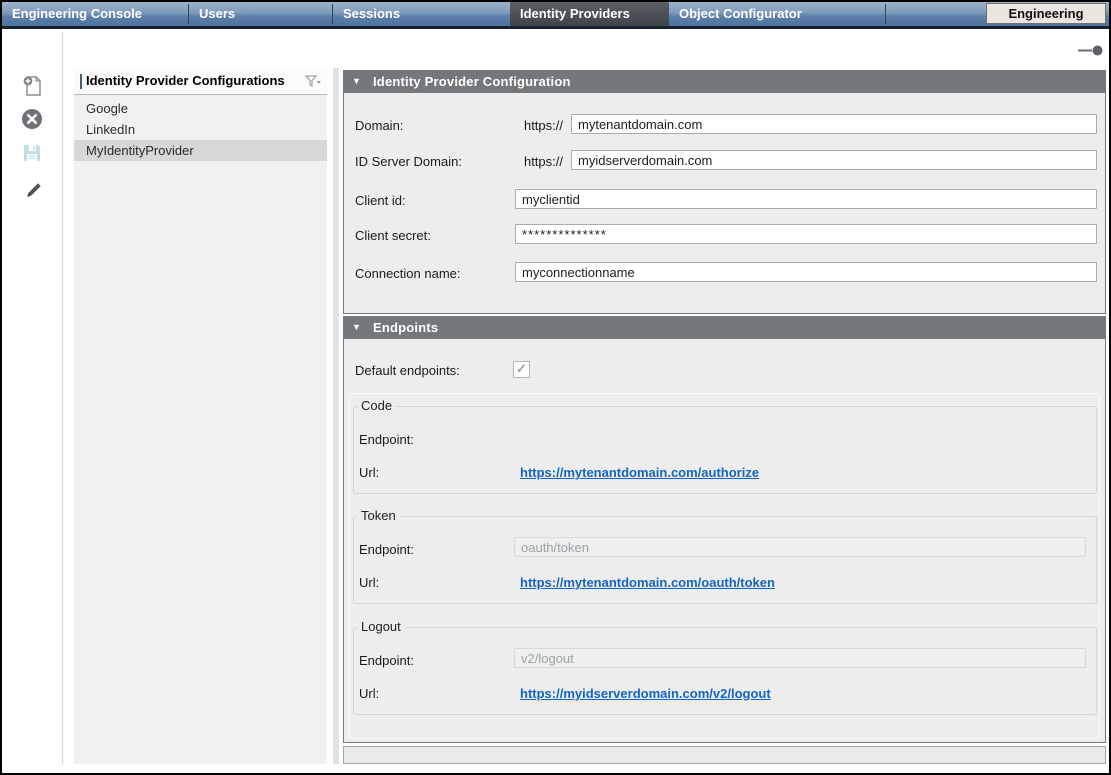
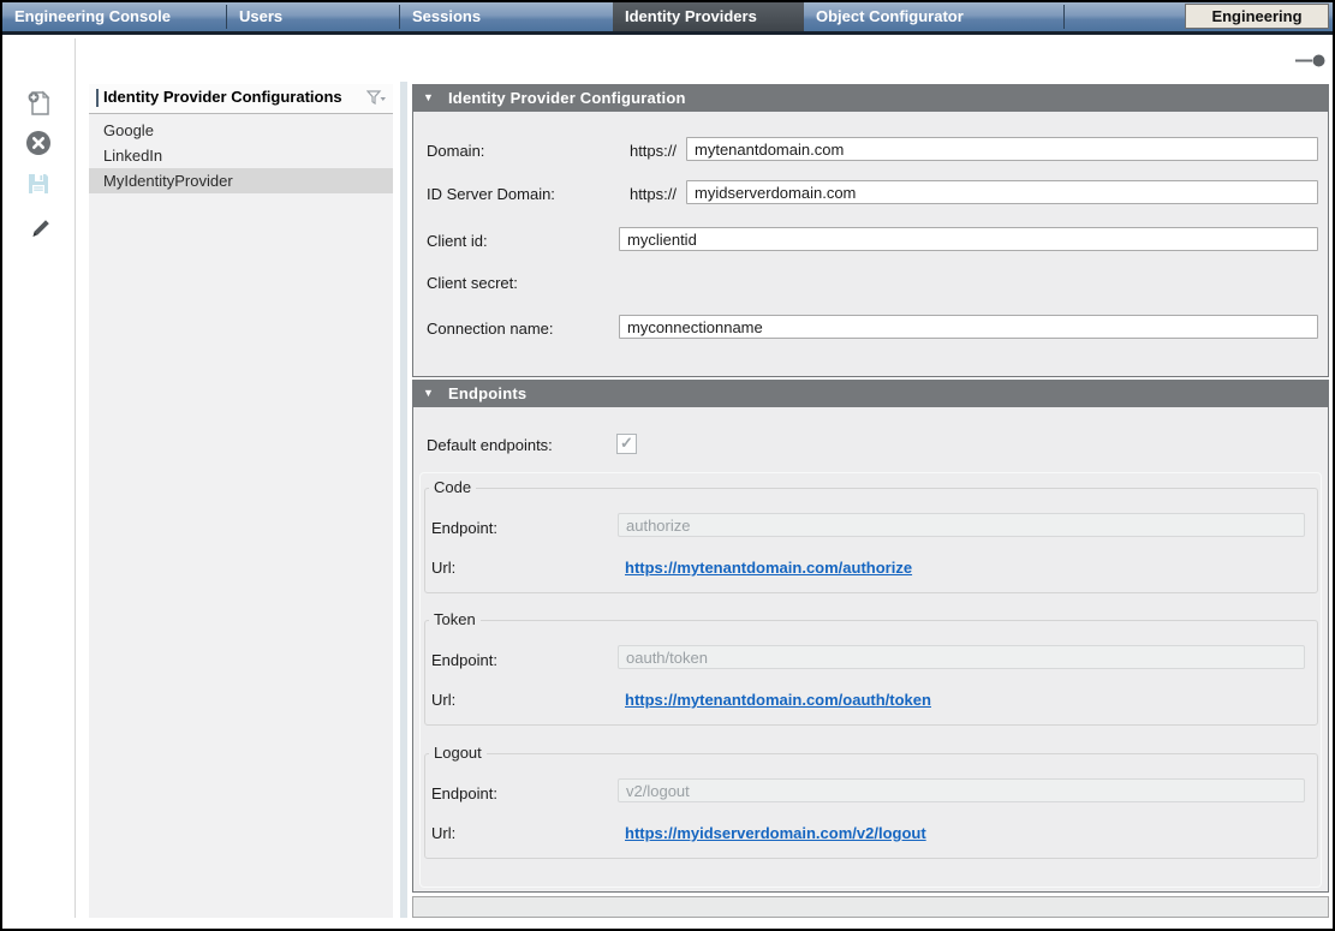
  Engineering Console
  Users
  Sessions
  Identity Providers
  Object Configurator
  Engineering
  Identity Provider Configurations
  Google
  LinkedIn
  MyIdentityProvider
  ▼
  Identity Provider Configuration
  Domain:
  https://
  mytenantdomain.com
  ID Server Domain:
  https://
  myidserverdomain.com
  Client id:
  myclientid
  Client secret:
- **************
  Connection name:
  myconnectionname
  ▼
  Endpoints
  Default endpoints:
  ✓
  Code
  Endpoint:
+ authorize
  Url:
  https://mytenantdomain.com/authorize
  Token
  Endpoint:
  oauth/token
  Url:
  https://mytenantdomain.com/oauth/token
  Logout
  Endpoint:
  v2/logout
  Url:
  https://myidserverdomain.com/v2/logout
